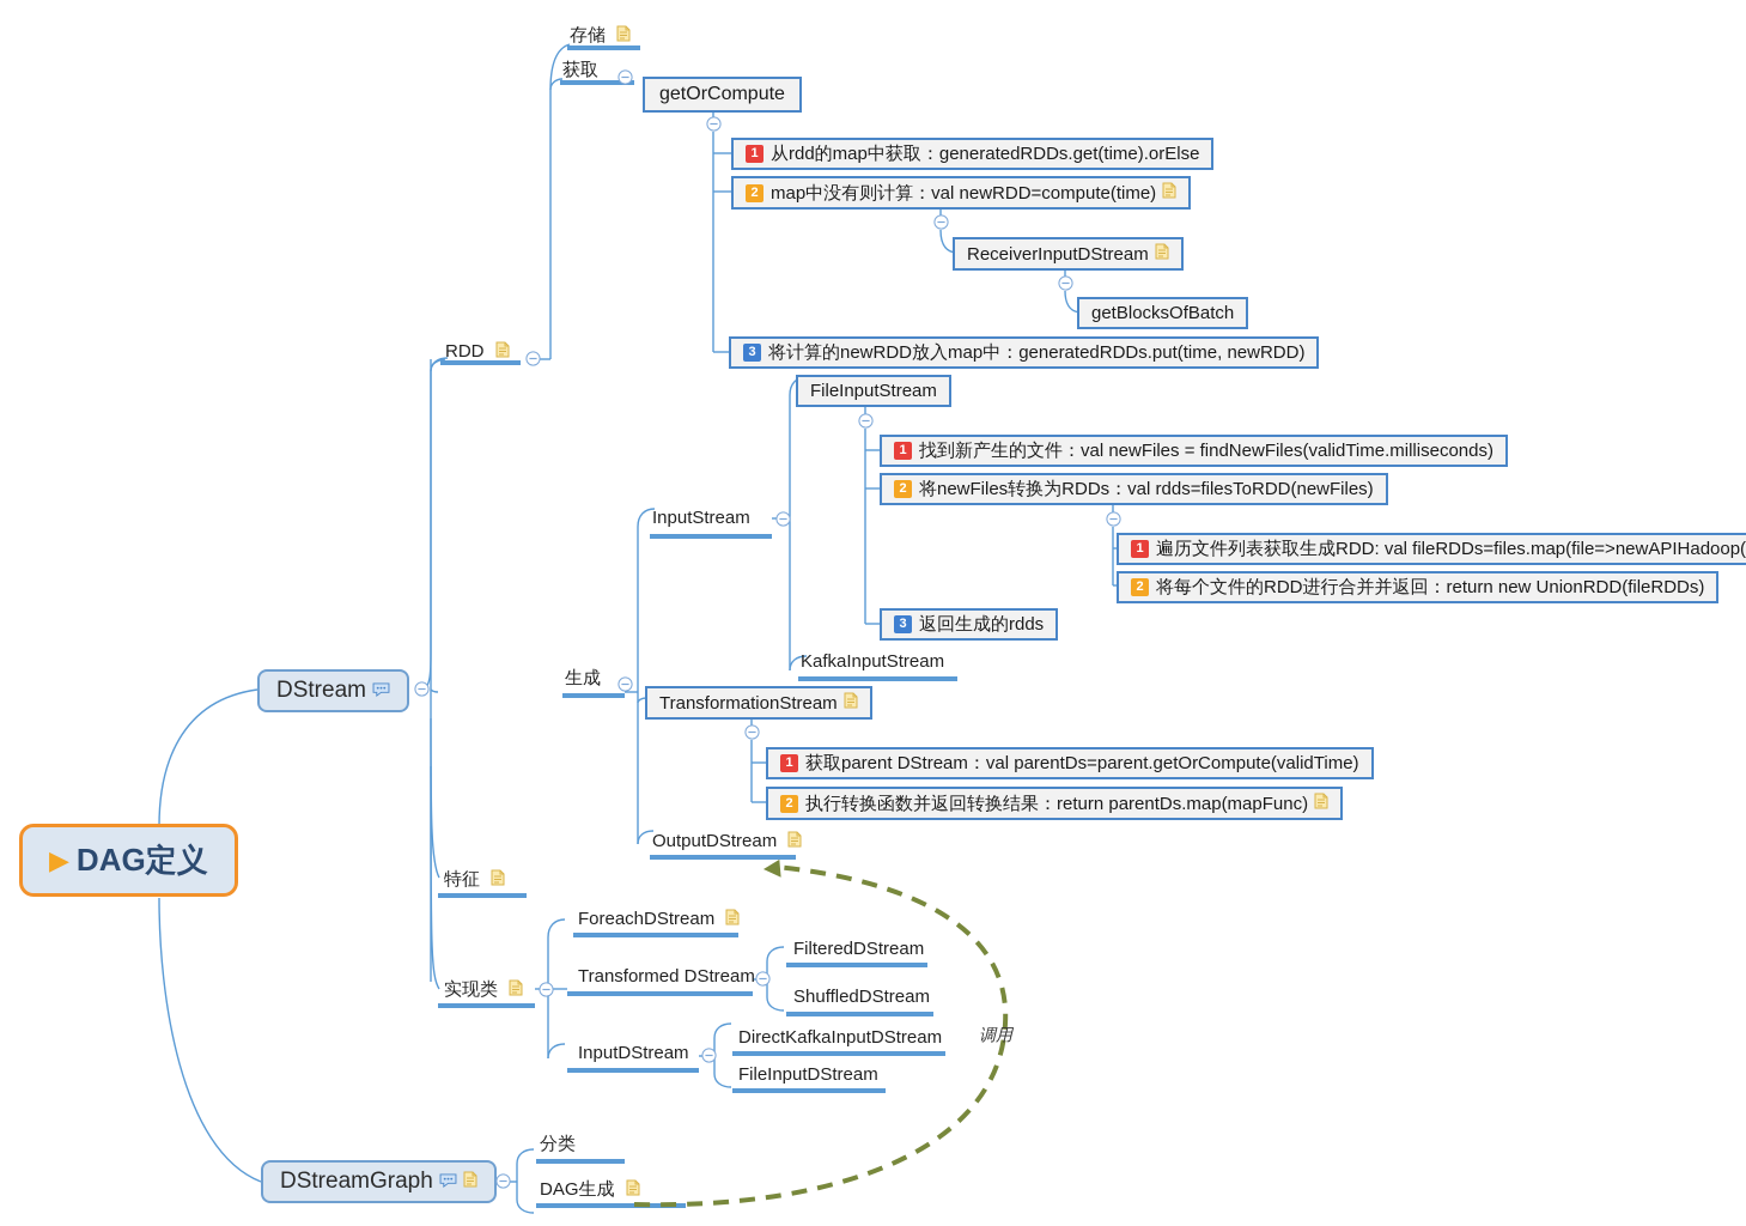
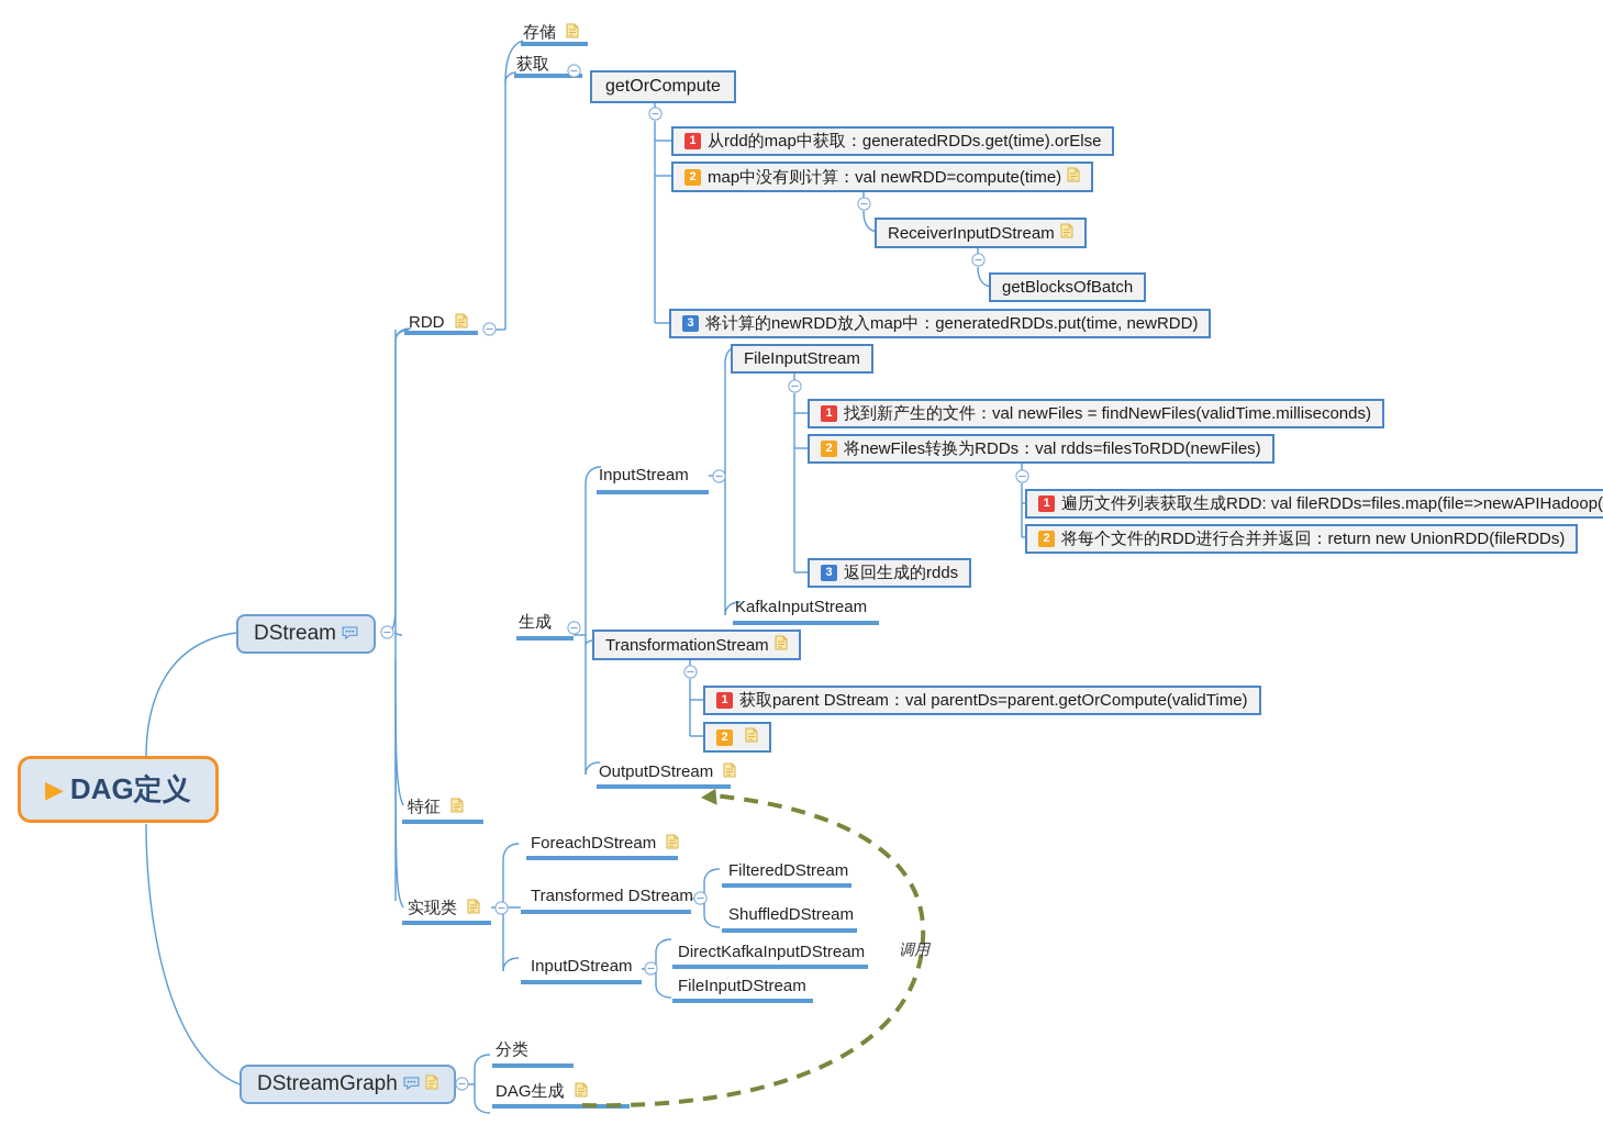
  ▶
  DAG定义
  DStream
  DStreamGraph
  RDD
  存储
  获取
  getOrCompute
  1
  从rdd的map中获取：generatedRDDs.get(time).orElse
  2
  map中没有则计算：val newRDD=compute(time)
  ReceiverInputDStream
  getBlocksOfBatch
  3
  将计算的newRDD放入map中：generatedRDDs.put(time, newRDD)
  InputStream
  FileInputStream
  1
  找到新产生的文件：val newFiles = findNewFiles(validTime.milliseconds)
  2
  将newFiles转换为RDDs：val rdds=filesToRDD(newFiles)
  1
  遍历文件列表获取生成RDD: val fileRDDs=files.map(file=>newAPIHadoop(
  2
  将每个文件的RDD进行合并并返回：return new UnionRDD(fileRDDs)
  3
  返回生成的rdds
  KafkaInputStream
  生成
  TransformationStream
  1
  获取parent DStream：val parentDs=parent.getOrCompute(validTime)
  2
- 执行转换函数并返回转换结果：return parentDs.map(mapFunc)
  OutputDStream
  特征
  实现类
  ForeachDStream
  Transformed DStream
  FilteredDStream
  ShuffledDStream
  InputDStream
  DirectKafkaInputDStream
  FileInputDStream
  分类
  DAG生成
  调用
